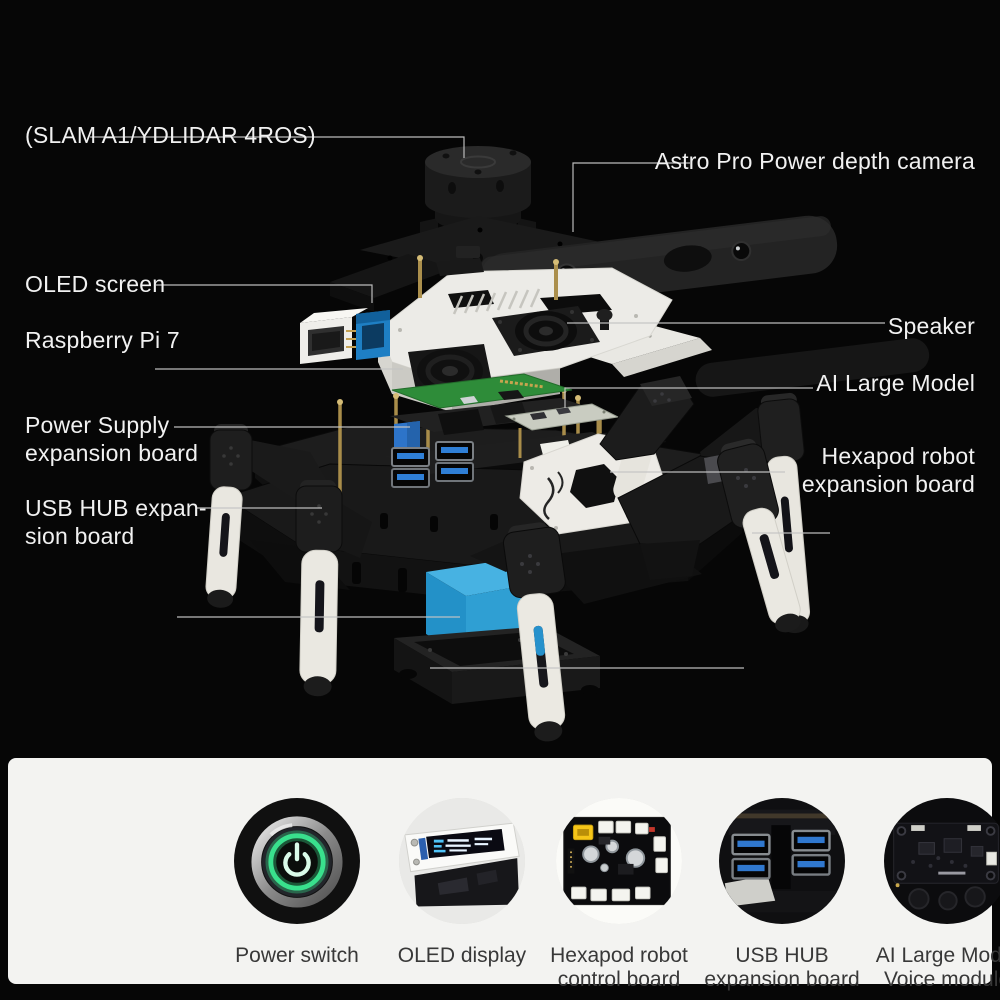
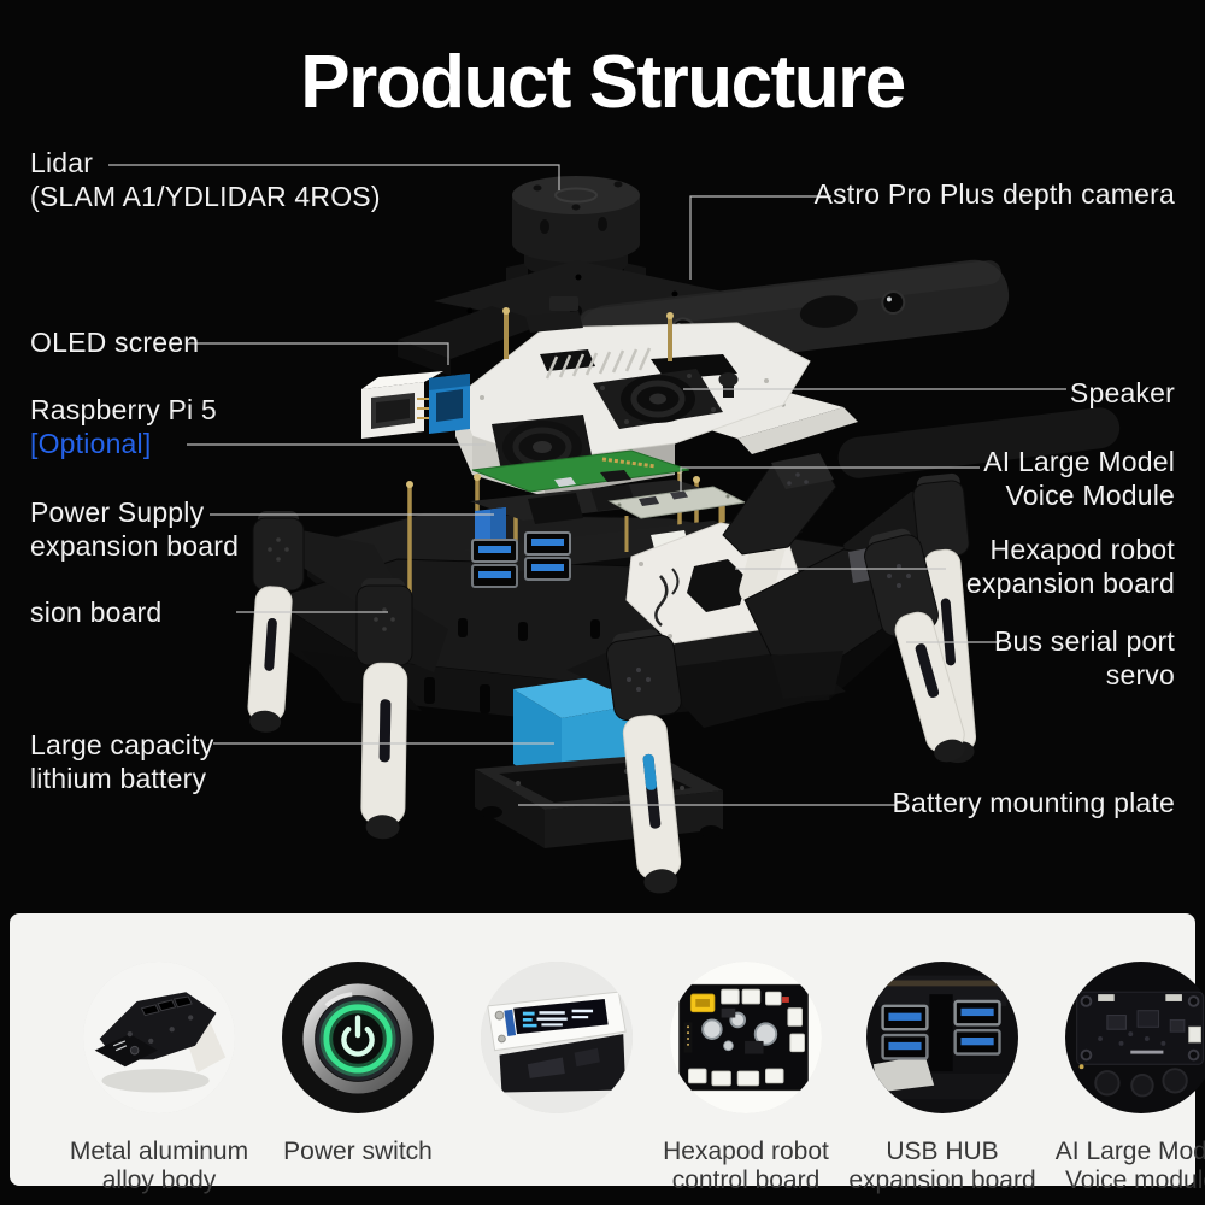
+ Product Structure
+ Lidar
  (SLAM A1/YDLIDAR 4ROS)
- Astro Pro Power depth camera
+ Astro Pro Plus depth camera
  OLED screen
- Raspberry Pi 7
+ Raspberry Pi 5
+ [Optional]
  Speaker
  AI Large Model
+ Voice Module
  Power Supply
  expansion board
  Hexapod robot
  expansion board
- USB HUB expan-
  sion board
+ Bus serial port
+ servo
+ Large capacity
+ lithium battery
+ Battery mounting plate
+ Metal aluminum
+ alloy body
  Power switch
- OLED display
  Hexapod robot
  control board
  USB HUB
  expansion board
  AI Large Mod
  Voice modul
